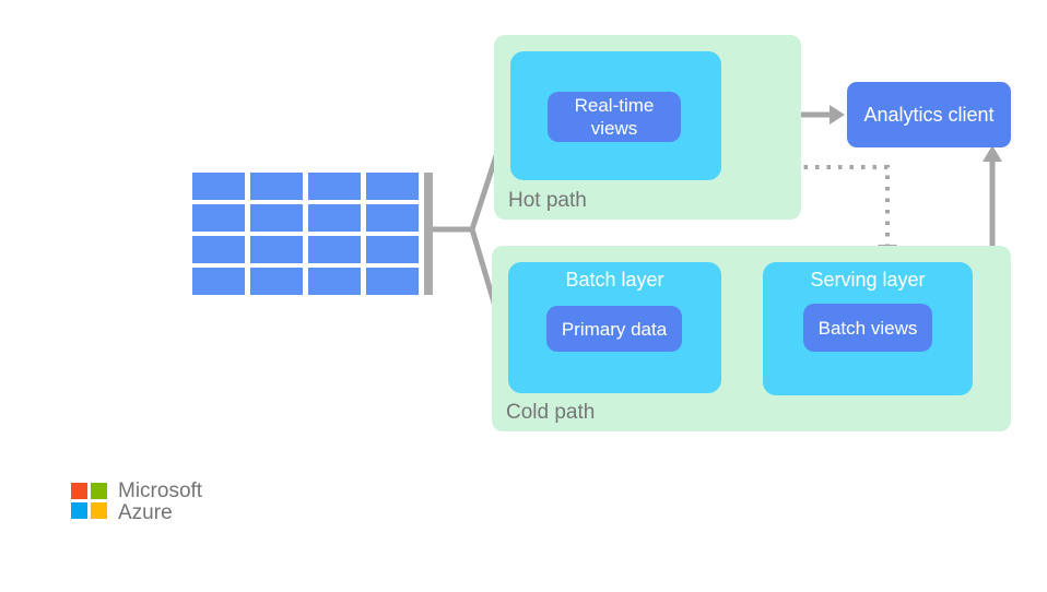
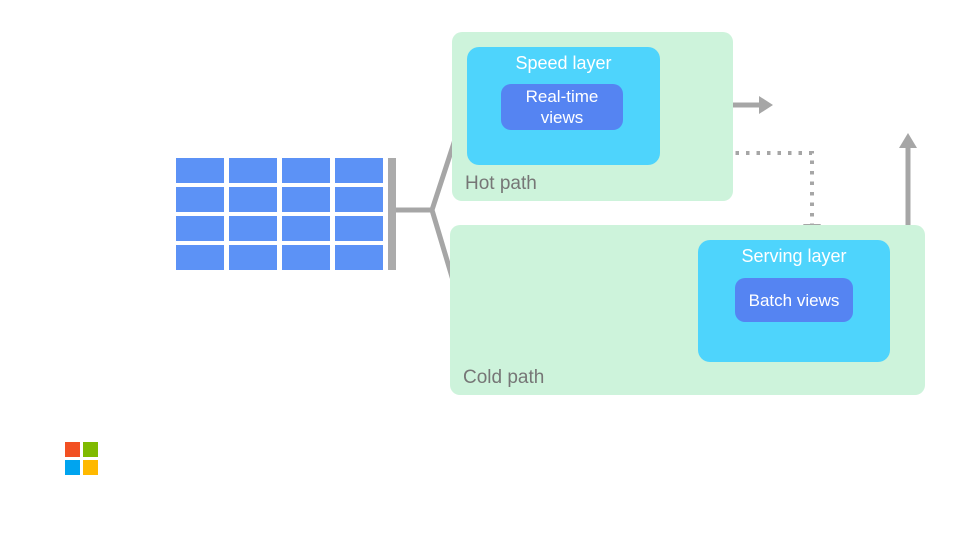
+ Speed layer
  Real-time views
  Hot path
- Batch layer
- Primary data
  Serving layer
  Batch views
  Cold path
- Analytics client
- Microsoft
- Azure
